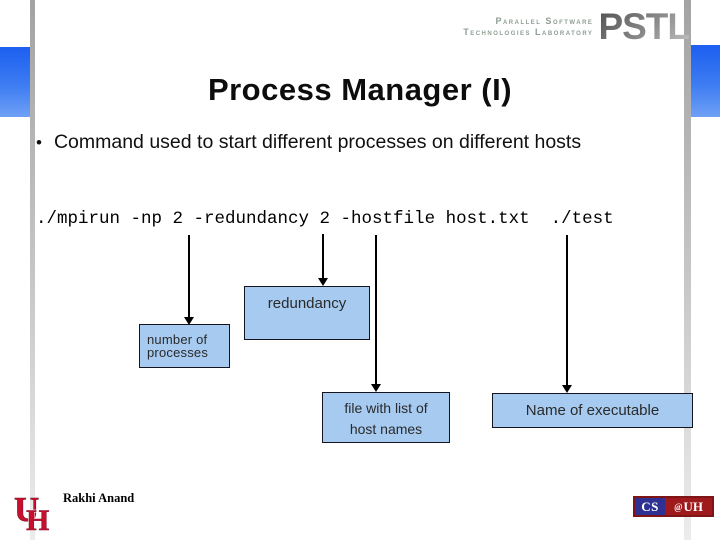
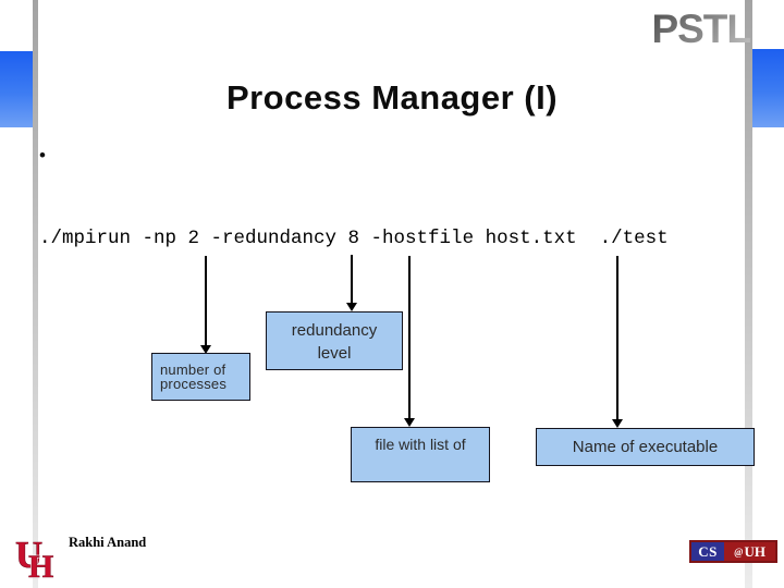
- Parallel Software
- Technologies Laboratory
  PSTL
  Process Manager (I)
  •
- Command used to start different processes on different hosts
- ./mpirun -np 2 -redundancy 2 -hostfile host.txt ./test
+ ./mpirun -np 2 -redundancy 8 -hostfile host.txt ./test
  number of
  processes
  redundancy
+ level
  file with list of
- host names
  Name of executable
  U
  H
  Rakhi Anand
  CS
  @
  UH
